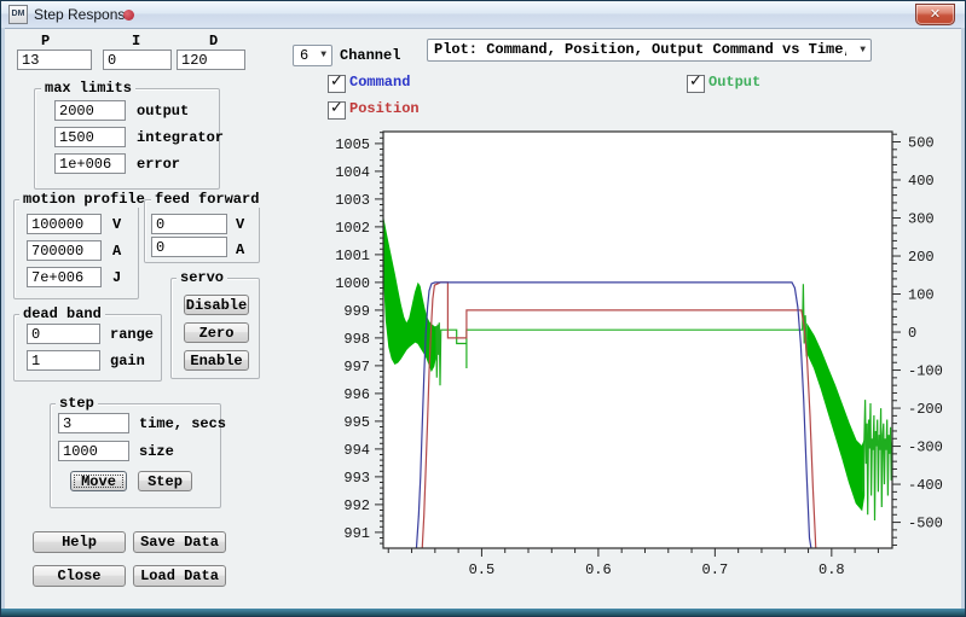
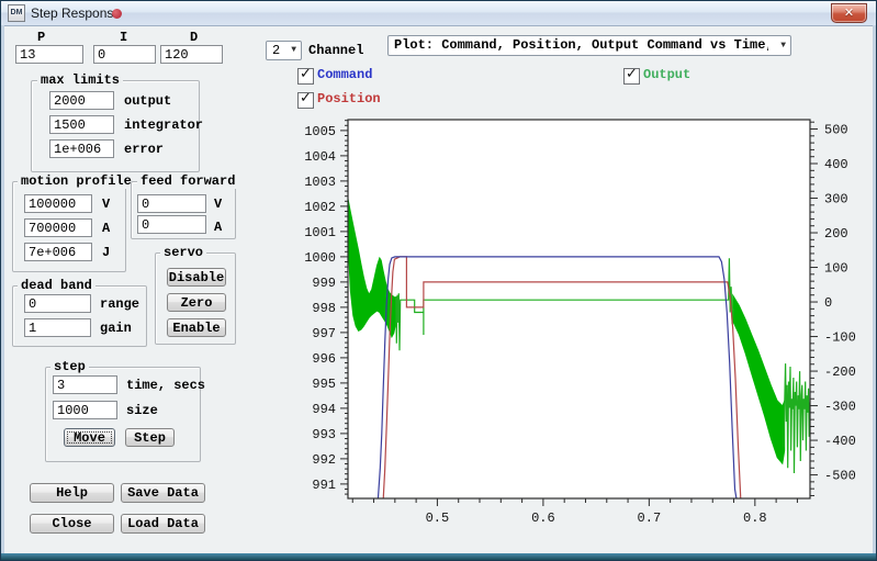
  Step Respons
  P
  I
  D
  13
  0
  120
- 6
+ 2
  ▼
  Channel
  Plot: Command, Position, Output Command vs Time
  ▼
  Command
  Position
  Output
  max limits
  2000
  output
  1500
  integrator
  1e+006
  error
  motion profile
  100000
  V
  700000
  A
  7e+006
  J
  feed forward
  0
  V
  0
  A
  servo
  Disable
  Zero
  Enable
  dead band
  0
  range
  1
  gain
  step
  3
  time, secs
  1000
  size
  Move
  Step
  Help
  Save Data
  Close
  Load Data
  991
  992
  993
  994
  995
  996
  997
  998
  999
  1000
  1001
  1002
  1003
  1004
  1005
  -500
  -400
  -300
  -200
  -100
  0
  100
  200
  300
  400
  500
  0.5
  0.6
  0.7
  0.8
